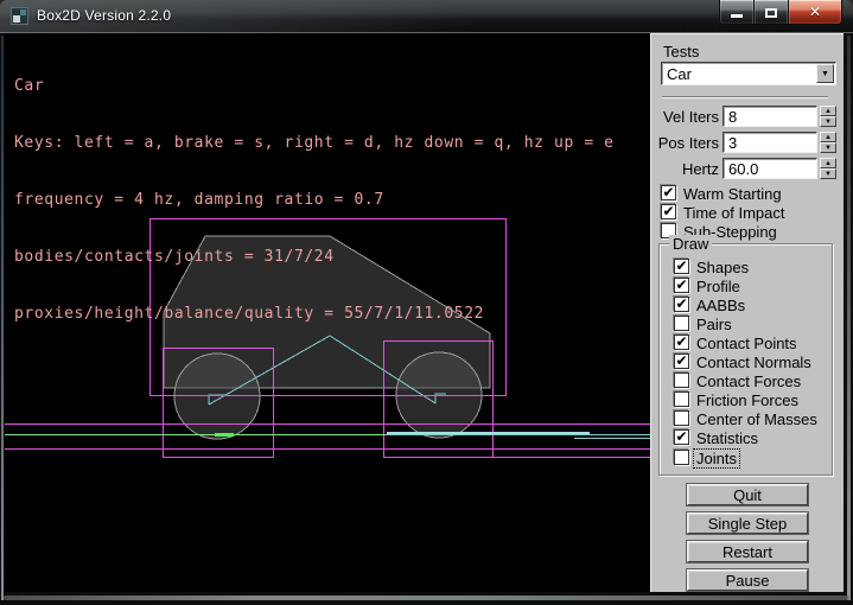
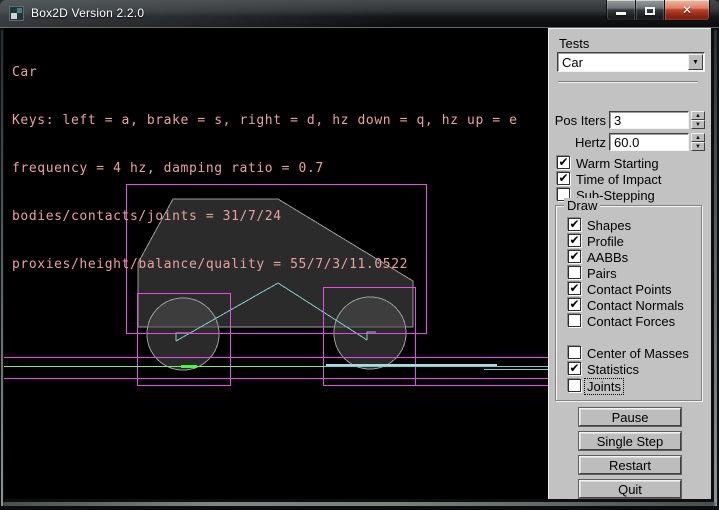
  Box2D Version 2.2.0
  ✕
  Car
  Keys: left = a, brake = s, right = d, hz down = q, hz up = e
  frequency = 4 hz, damping ratio = 0.7
  bodies/contacts/joints = 31/7/24
- proxies/height/balance/quality = 55/7/1/11.0522
+ proxies/height/balance/quality = 55/7/3/11.0522
  Tests
  Car
- Vel Iters
- 8
  Pos Iters
  3
  Hertz
  60.0
  ✔
  Warm Starting
  ✔
  Time of Impact
  Sub-Stepping
  Draw
  ✔
  Shapes
  ✔
  Profile
  ✔
  AABBs
  Pairs
  ✔
  Contact Points
  ✔
  Contact Normals
  Contact Forces
- Friction Forces
  Center of Masses
  ✔
  Statistics
  Joints
- Quit
+ Pause
  Single Step
  Restart
- Pause
+ Quit
